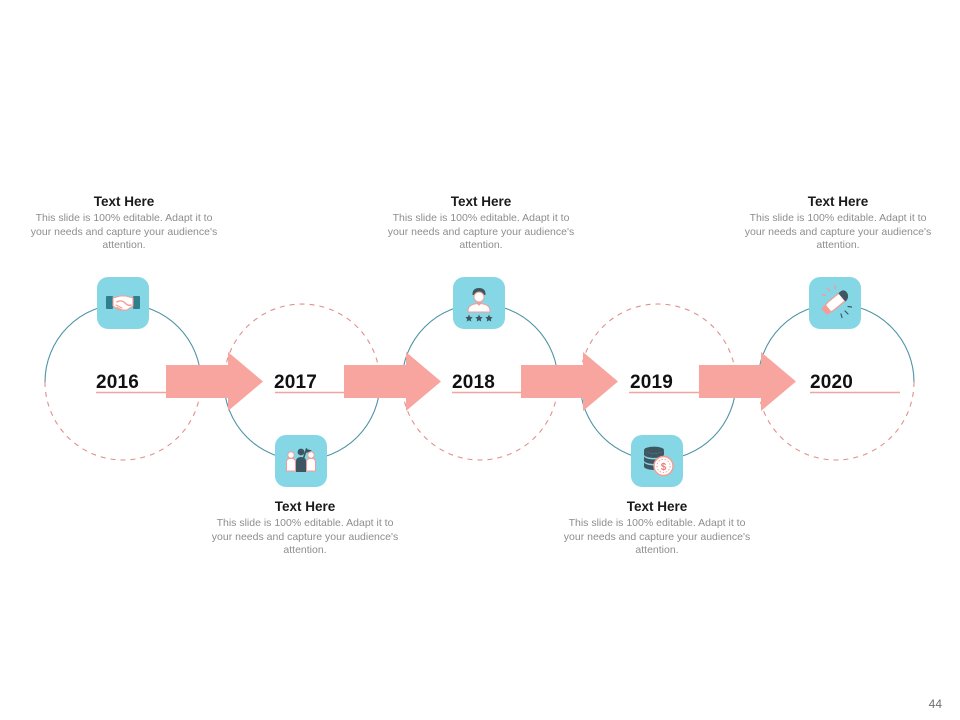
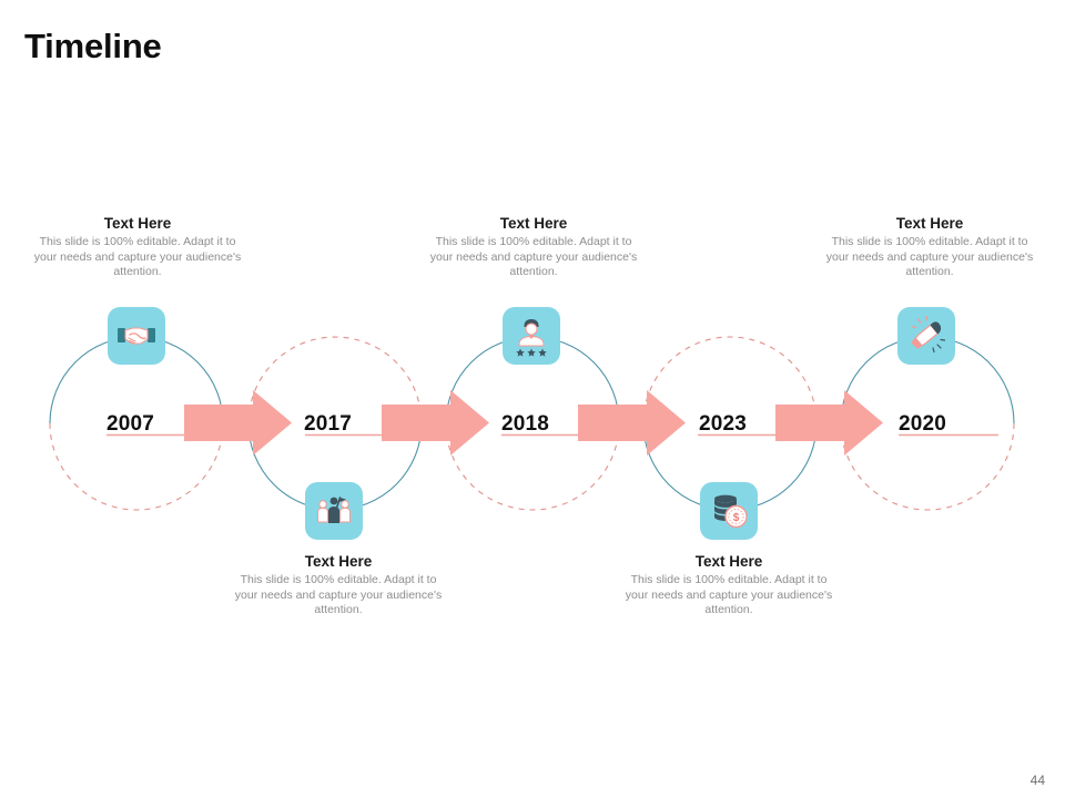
+ Timeline
- 2016
+ 2007
  2017
  2018
- 2019
+ 2023
  2020
  $
  Text Here
  This slide is 100% editable. Adapt it to your needs and capture your audience's attention.
  Text Here
  This slide is 100% editable. Adapt it to your needs and capture your audience's attention.
  Text Here
  This slide is 100% editable. Adapt it to your needs and capture your audience's attention.
  Text Here
  This slide is 100% editable. Adapt it to your needs and capture your audience's attention.
  Text Here
  This slide is 100% editable. Adapt it to your needs and capture your audience's attention.
  44
